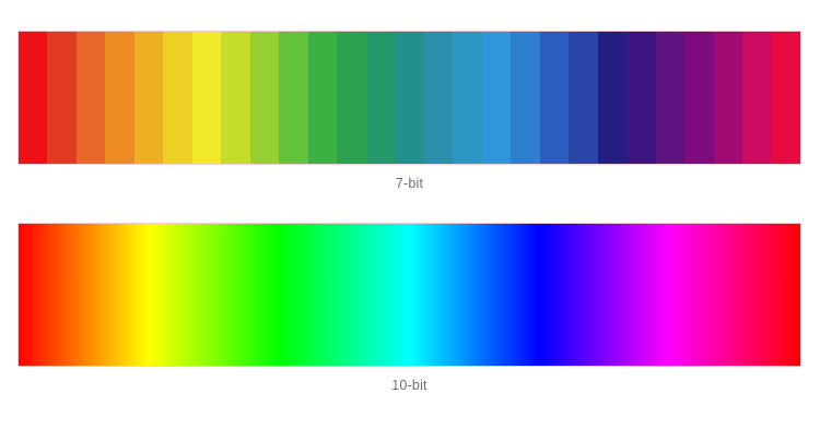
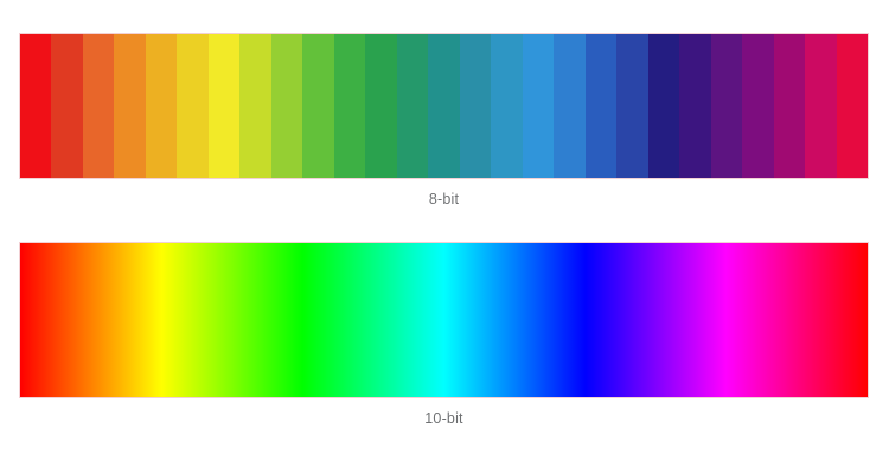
- 7-bit
+ 8-bit
  10-bit
